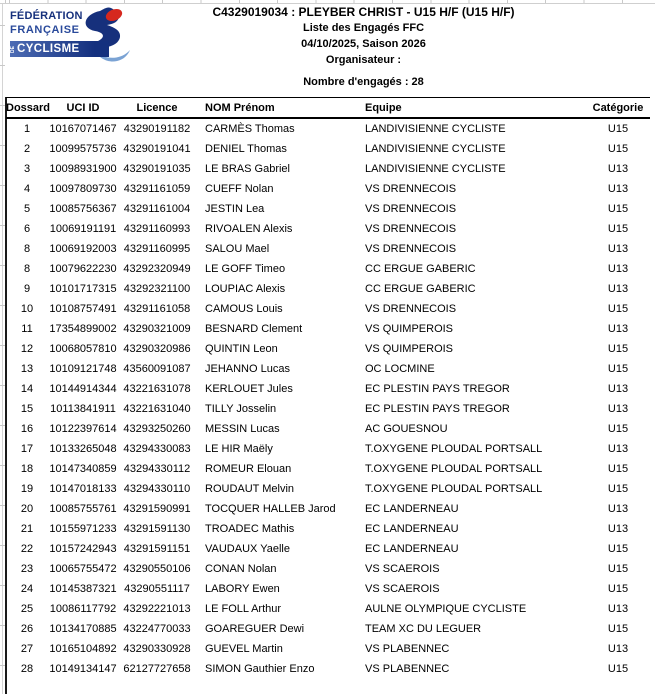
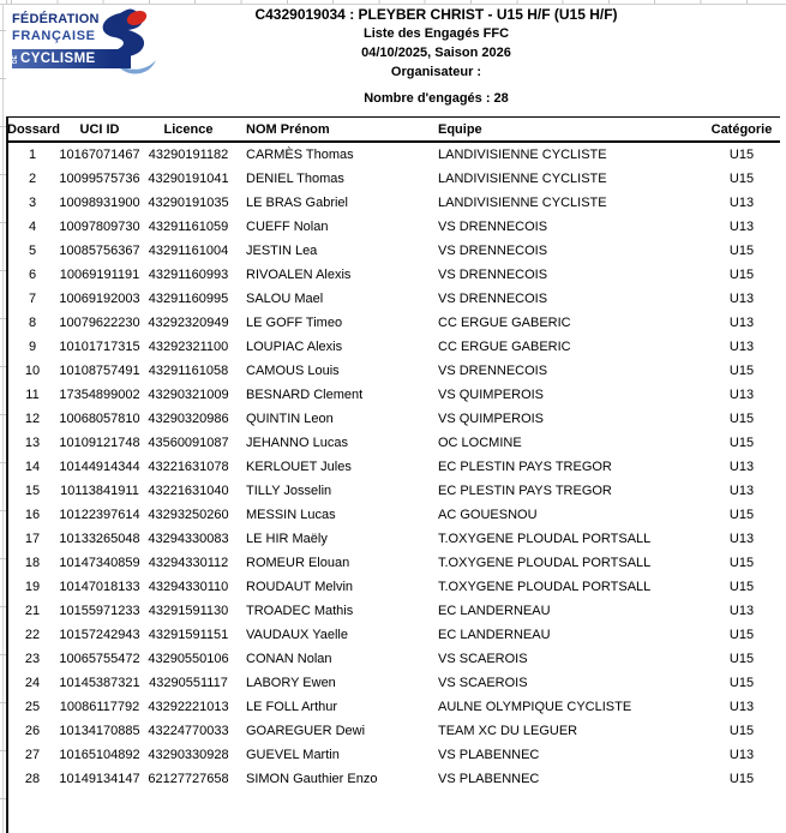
  FÉDÉRATION
  FRANÇAISE
  CYCLISME
  C4329019034 : PLEYBER CHRIST - U15 H/F (U15 H/F)
  Liste des Engagés FFC
  04/10/2025, Saison 2026
  Organisateur :
  Nombre d'engagés : 28
  Dossard	UCI ID	Licence	NOM Prénom	Equipe	Catégorie
  1	10167071467	43290191182	CARMÈS Thomas	LANDIVISIENNE CYCLISTE	U15
  2	10099575736	43290191041	DENIEL Thomas	LANDIVISIENNE CYCLISTE	U15
  3	10098931900	43290191035	LE BRAS Gabriel	LANDIVISIENNE CYCLISTE	U13
  4	10097809730	43291161059	CUEFF Nolan	VS DRENNECOIS	U13
  5	10085756367	43291161004	JESTIN Lea	VS DRENNECOIS	U15
  6	10069191191	43291160993	RIVOALEN Alexis	VS DRENNECOIS	U15
- 8	10069192003	43291160995	SALOU Mael	VS DRENNECOIS	U13
+ 7	10069192003	43291160995	SALOU Mael	VS DRENNECOIS	U13
  8	10079622230	43292320949	LE GOFF Timeo	CC ERGUE GABERIC	U13
  9	10101717315	43292321100	LOUPIAC Alexis	CC ERGUE GABERIC	U13
  10	10108757491	43291161058	CAMOUS Louis	VS DRENNECOIS	U15
  11	17354899002	43290321009	BESNARD Clement	VS QUIMPEROIS	U13
  12	10068057810	43290320986	QUINTIN Leon	VS QUIMPEROIS	U15
  13	10109121748	43560091087	JEHANNO Lucas	OC LOCMINE	U15
  14	10144914344	43221631078	KERLOUET Jules	EC PLESTIN PAYS TREGOR	U13
  15	10113841911	43221631040	TILLY Josselin	EC PLESTIN PAYS TREGOR	U13
  16	10122397614	43293250260	MESSIN Lucas	AC GOUESNOU	U15
  17	10133265048	43294330083	LE HIR Maëly	T.OXYGENE PLOUDAL PORTSALL	U13
  18	10147340859	43294330112	ROMEUR Elouan	T.OXYGENE PLOUDAL PORTSALL	U15
  19	10147018133	43294330110	ROUDAUT Melvin	T.OXYGENE PLOUDAL PORTSALL	U15
- 20	10085755761	43291590991	TOCQUER HALLEB Jarod	EC LANDERNEAU	U13
  21	10155971233	43291591130	TROADEC Mathis	EC LANDERNEAU	U13
  22	10157242943	43291591151	VAUDAUX Yaelle	EC LANDERNEAU	U15
  23	10065755472	43290550106	CONAN Nolan	VS SCAEROIS	U15
  24	10145387321	43290551117	LABORY Ewen	VS SCAEROIS	U15
  25	10086117792	43292221013	LE FOLL Arthur	AULNE OLYMPIQUE CYCLISTE	U13
  26	10134170885	43224770033	GOAREGUER Dewi	TEAM XC DU LEGUER	U15
  27	10165104892	43290330928	GUEVEL Martin	VS PLABENNEC	U13
  28	10149134147	62127727658	SIMON Gauthier Enzo	VS PLABENNEC	U15
